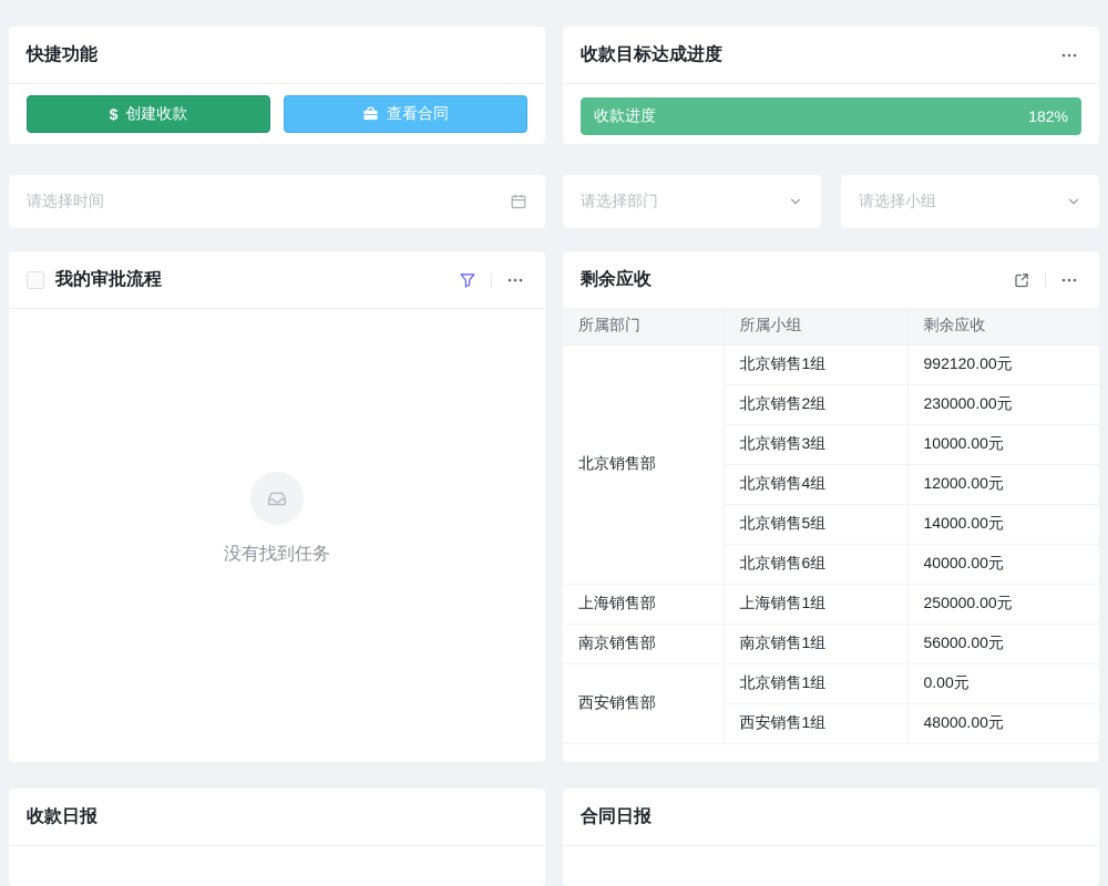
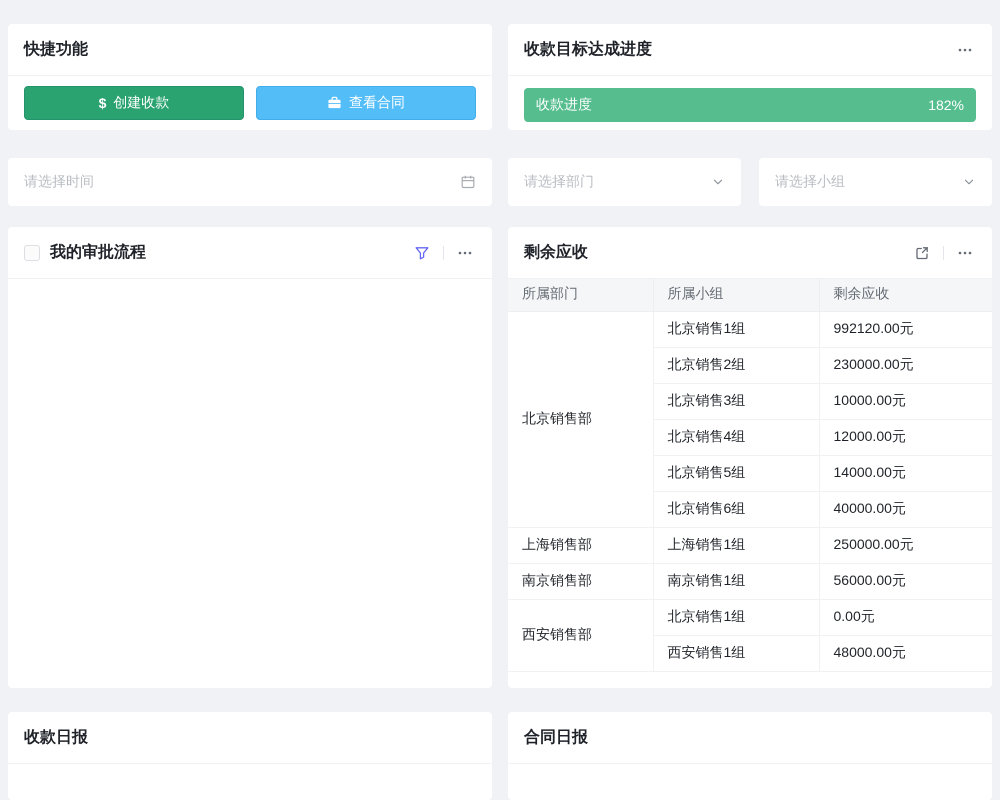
  快捷功能
  $
  创建收款
  查看合同
  收款目标达成进度
  收款进度
  182%
  请选择时间
  请选择部门
  请选择小组
  我的审批流程
- 没有找到任务
  剩余应收
  所属部门	所属小组	剩余应收
  北京销售部	北京销售1组	992120.00元
  北京销售2组	230000.00元
  北京销售3组	10000.00元
  北京销售4组	12000.00元
  北京销售5组	14000.00元
  北京销售6组	40000.00元
  上海销售部	上海销售1组	250000.00元
  南京销售部	南京销售1组	56000.00元
  西安销售部	北京销售1组	0.00元
  西安销售1组	48000.00元
  收款日报
  合同日报
